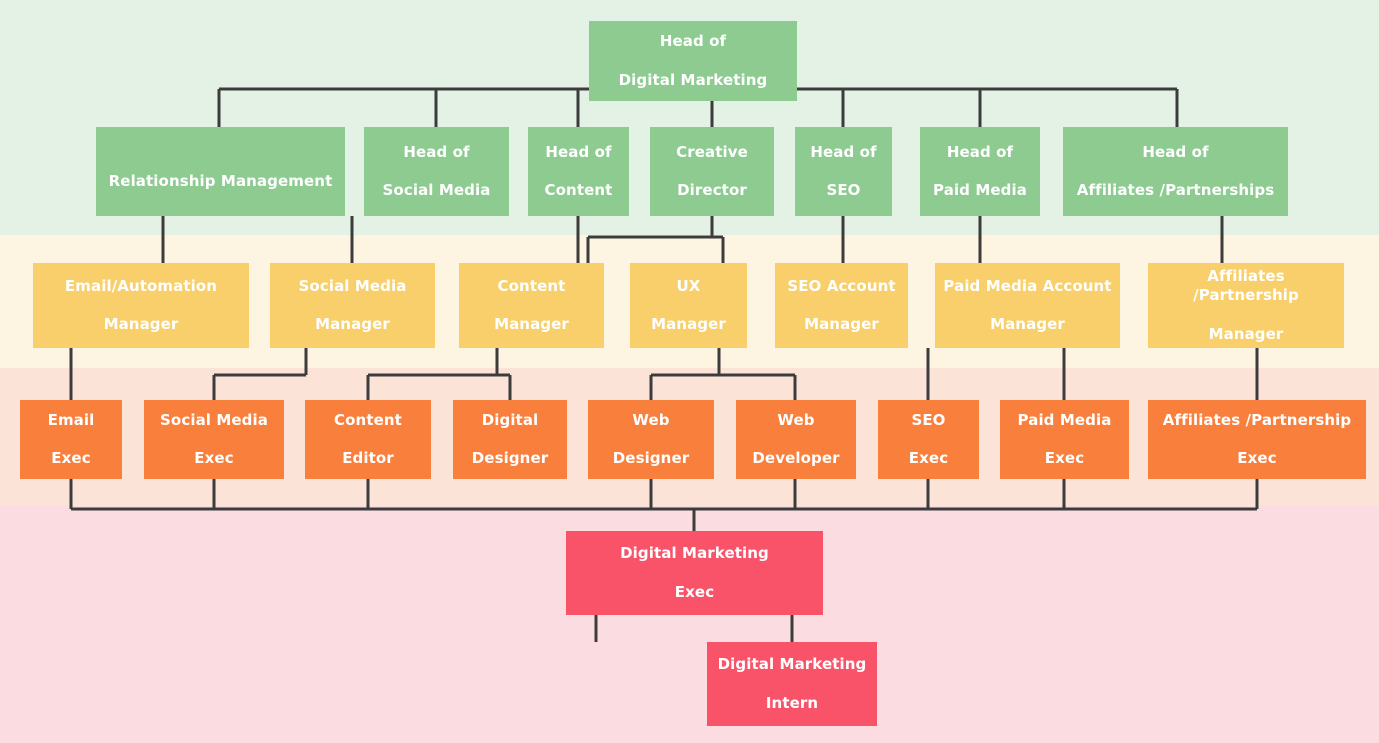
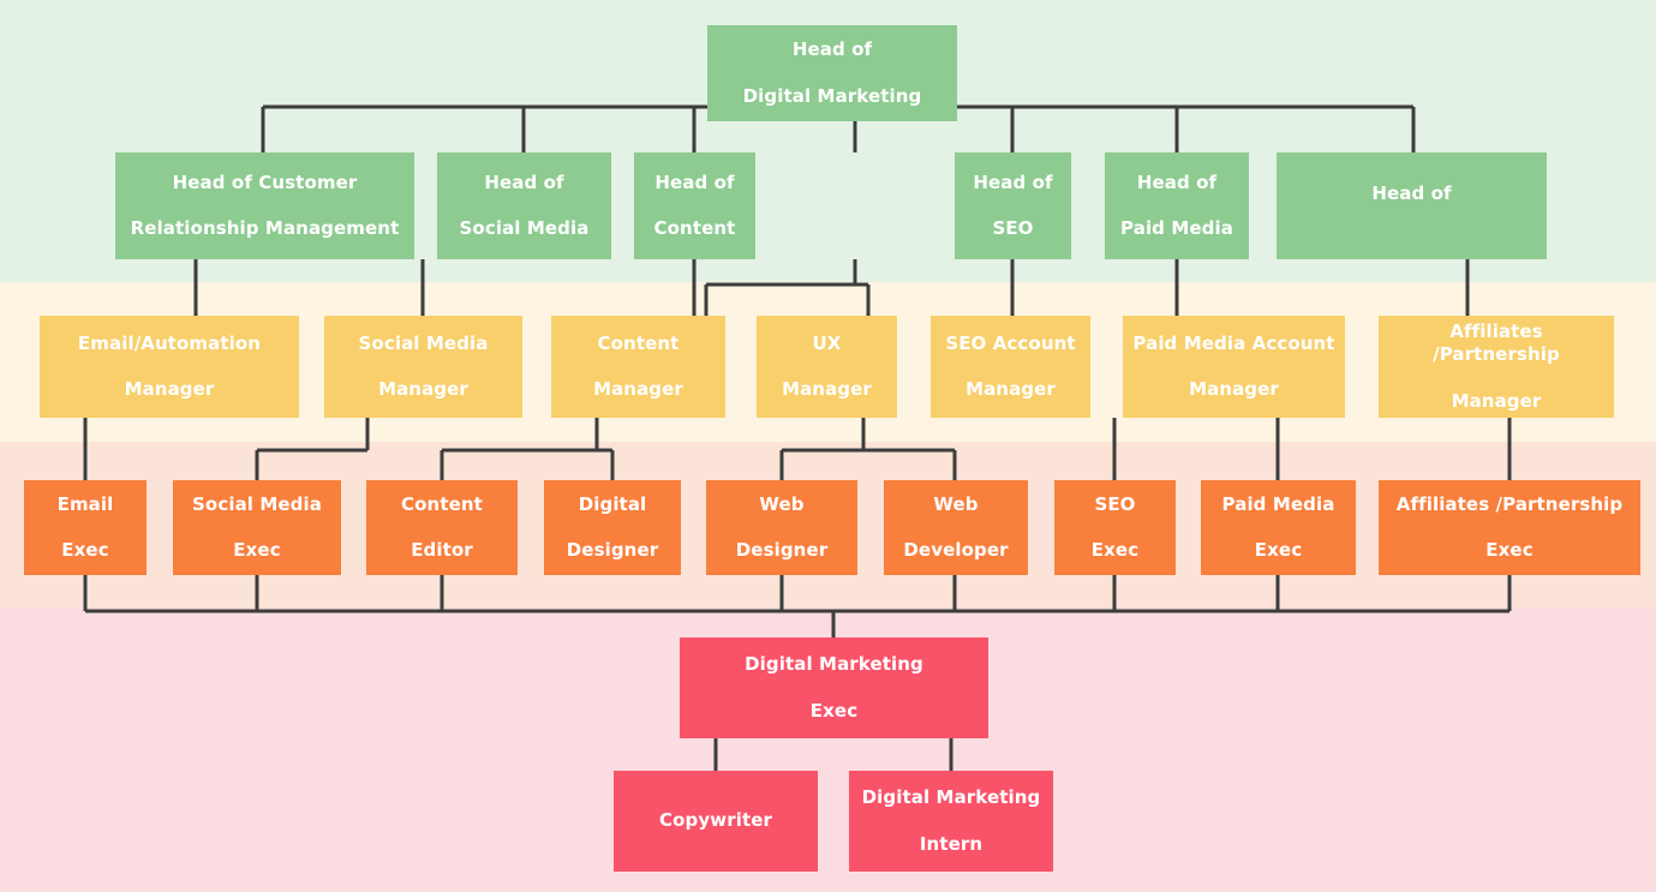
  Head of
  Digital Marketing
+ Head of Customer
  Relationship Management
  Head of
  Social Media
  Head of
  Content
- Creative
- Director
  Head of
  SEO
  Head of
  Paid Media
  Head of
- Affiliates /Partnerships
  Email/Automation
  Manager
  Social Media
  Manager
  Content
  Manager
  UX
  Manager
  SEO Account
  Manager
  Paid Media Account
  Manager
  Affiliates /Partnership
  Manager
  Email
  Exec
  Social Media
  Exec
  Content
  Editor
  Digital
  Designer
  Web
  Designer
  Web
  Developer
  SEO
  Exec
  Paid Media
  Exec
  Affiliates /Partnership
  Exec
  Digital Marketing
  Exec
+ Copywriter
  Digital Marketing
  Intern
